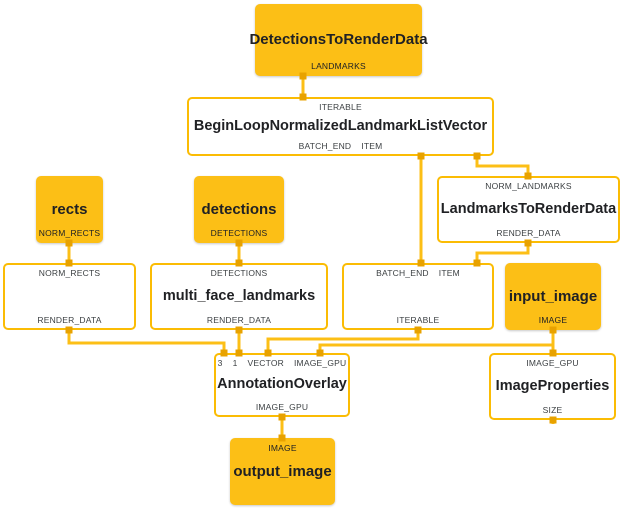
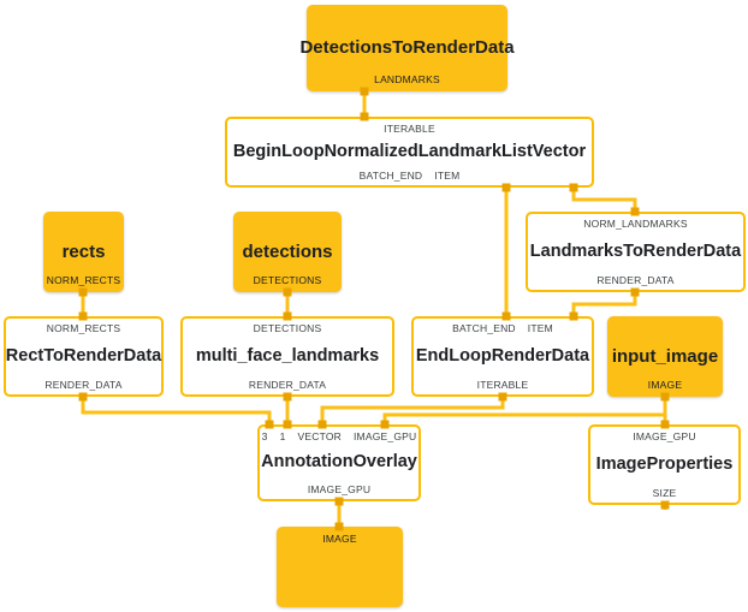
  DetectionsToRenderData
  LANDMARKS
  ITERABLE
  BeginLoopNormalizedLandmarkListVector
  BATCH_END
  ITEM
  NORM_LANDMARKS
  LandmarksToRenderData
  RENDER_DATA
  rects
  NORM_RECTS
  detections
  DETECTIONS
  NORM_RECTS
+ RectToRenderData
  RENDER_DATA
  DETECTIONS
  multi_face_landmarks
  RENDER_DATA
  BATCH_END
  ITEM
+ EndLoopRenderData
  ITERABLE
  input_image
  IMAGE
  3
  1
  VECTOR
  IMAGE_GPU
  AnnotationOverlay
  IMAGE_GPU
  IMAGE_GPU
  ImageProperties
  SIZE
  IMAGE
- output_image
